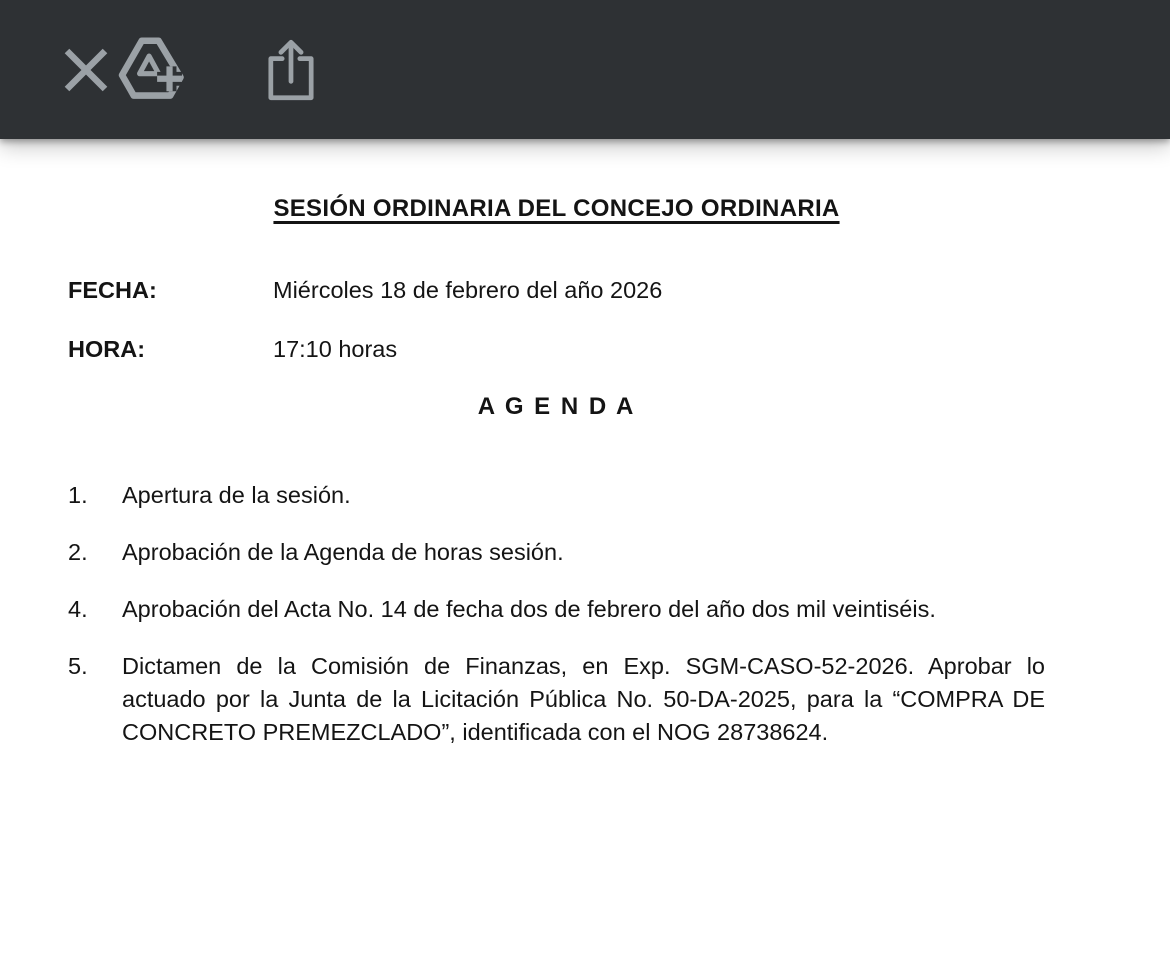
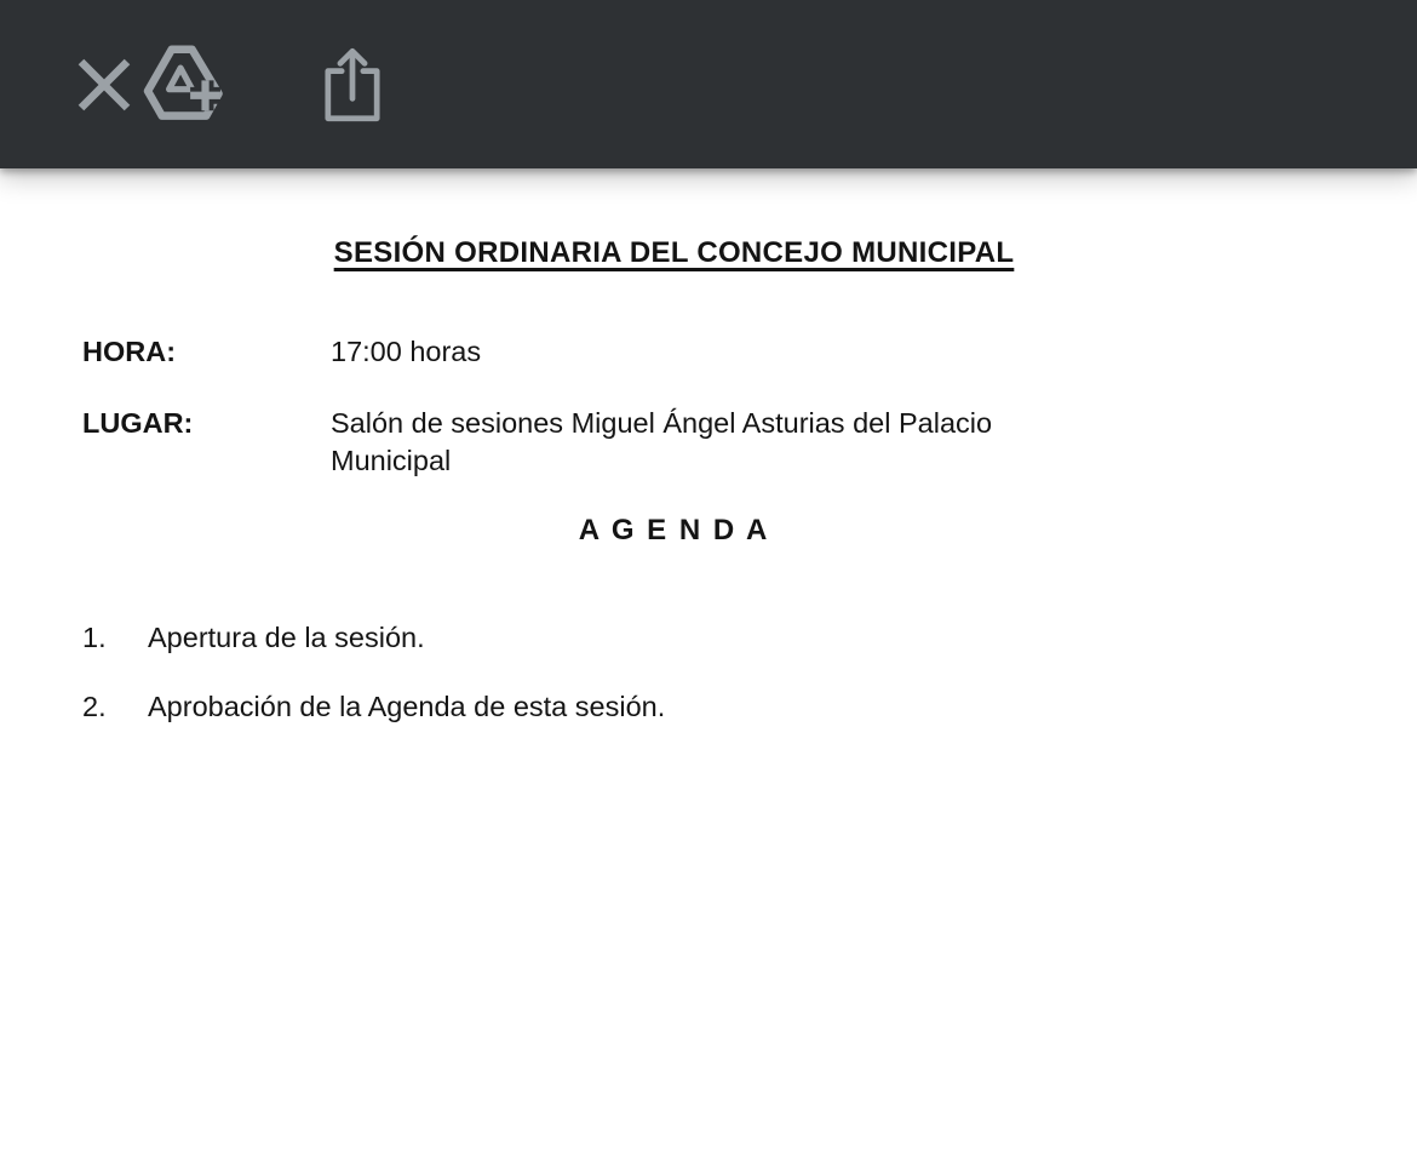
- SESIÓN ORDINARIA DEL CONCEJO ORDINARIA
+ SESIÓN ORDINARIA DEL CONCEJO MUNICIPAL
- FECHA:
- Miércoles 18 de febrero del año 2026
  HORA:
- 17:10 horas
+ 17:00 horas
+ LUGAR:
+ Salón de sesiones Miguel Ángel Asturias del Palacio Municipal
  A G E N D A
  1.
  Apertura de la sesión.
  2.
- Aprobación de la Agenda de horas sesión.
+ Aprobación de la Agenda de esta sesión.
- 4.
- Aprobación del Acta No. 14 de fecha dos de febrero del año dos mil veintiséis.
- 5.
- Dictamen de la Comisión de Finanzas, en Exp. SGM-CASO-52-2026. Aprobar lo actuado por la Junta de la Licitación Pública No. 50-DA-2025, para la “COMPRA DE CONCRETO PREMEZCLADO”, identificada con el NOG 28738624.
